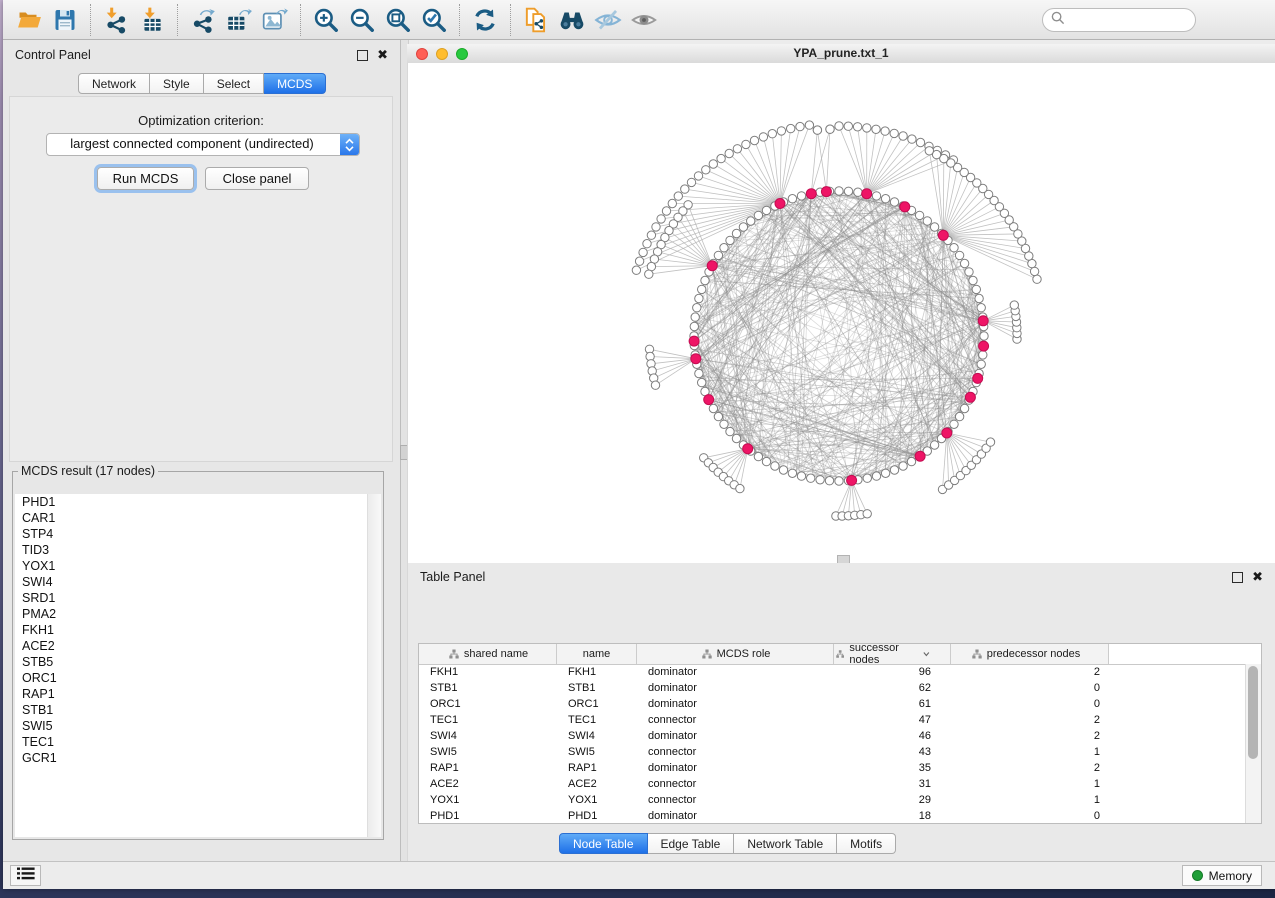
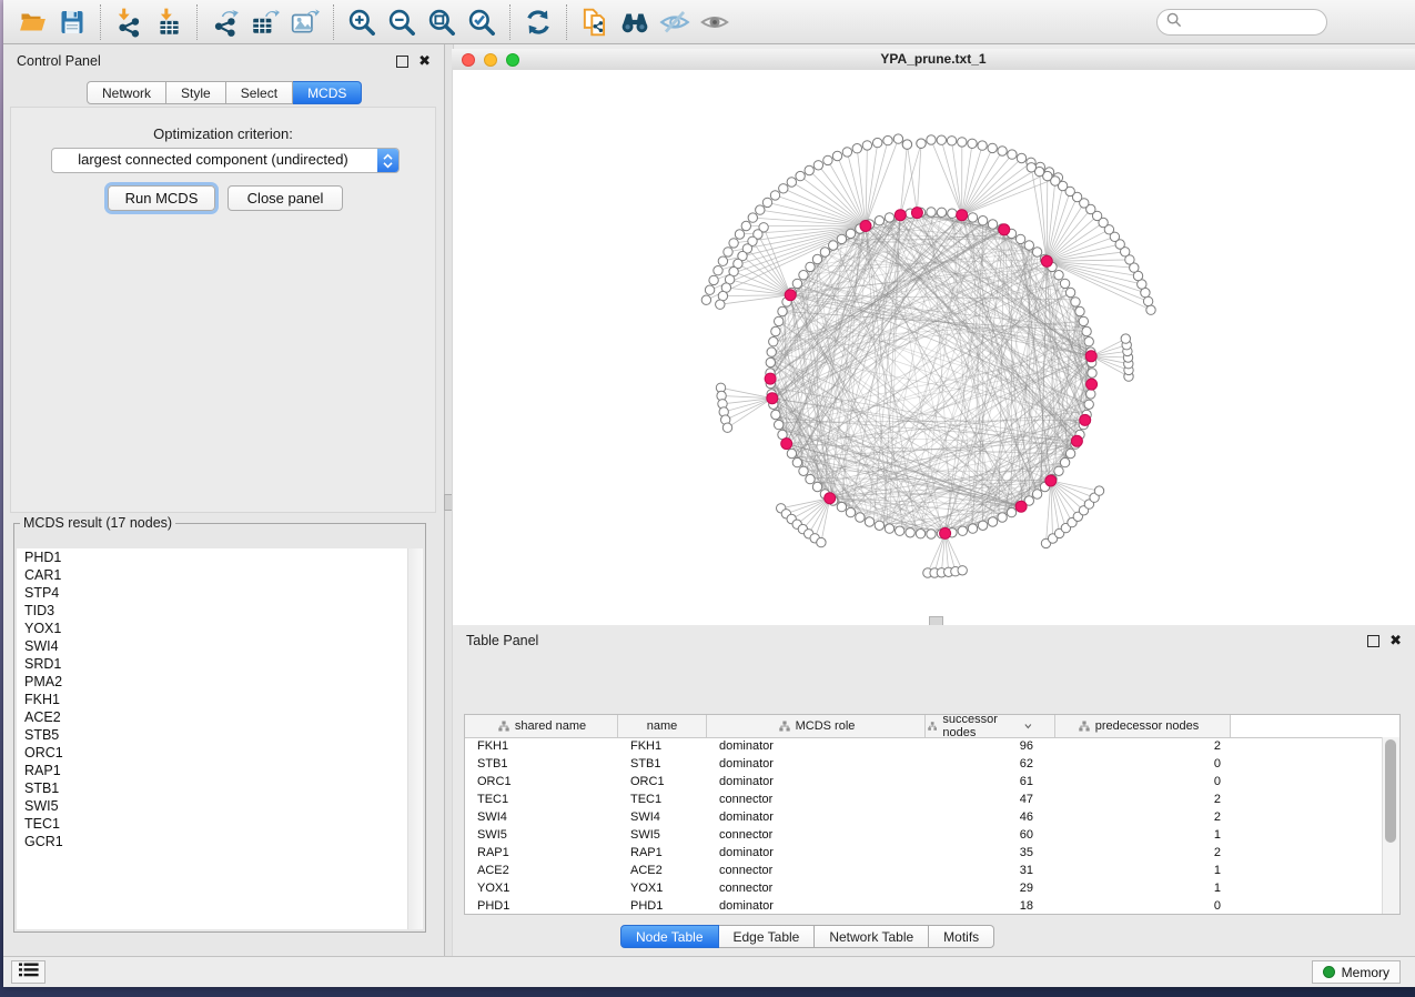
  Control Panel
  ✖
  Network
  Style
  Select
  MCDS
  Optimization criterion:
  largest connected component (undirected)
  Run MCDS
  Close panel
  MCDS result (17 nodes)
  PHD1
  CAR1
  STP4
  TID3
  YOX1
  SWI4
  SRD1
  PMA2
  FKH1
  ACE2
  STB5
  ORC1
  RAP1
  STB1
  SWI5
  TEC1
  GCR1
  YPA_prune.txt_1
  Table Panel
  ✖
  shared name
  name
  MCDS role
  successor nodes
  predecessor nodes
  FKH1
  FKH1
  dominator
  96
  2
  STB1
  STB1
  dominator
  62
  0
  ORC1
  ORC1
  dominator
  61
  0
  TEC1
  TEC1
  connector
  47
  2
  SWI4
  SWI4
  dominator
  46
  2
  SWI5
  SWI5
  connector
- 43
+ 60
  1
  RAP1
  RAP1
  dominator
  35
  2
  ACE2
  ACE2
  connector
  31
  1
  YOX1
  YOX1
  connector
  29
  1
  PHD1
  PHD1
  dominator
  18
  0
  Node Table
  Edge Table
  Network Table
  Motifs
  Memory
